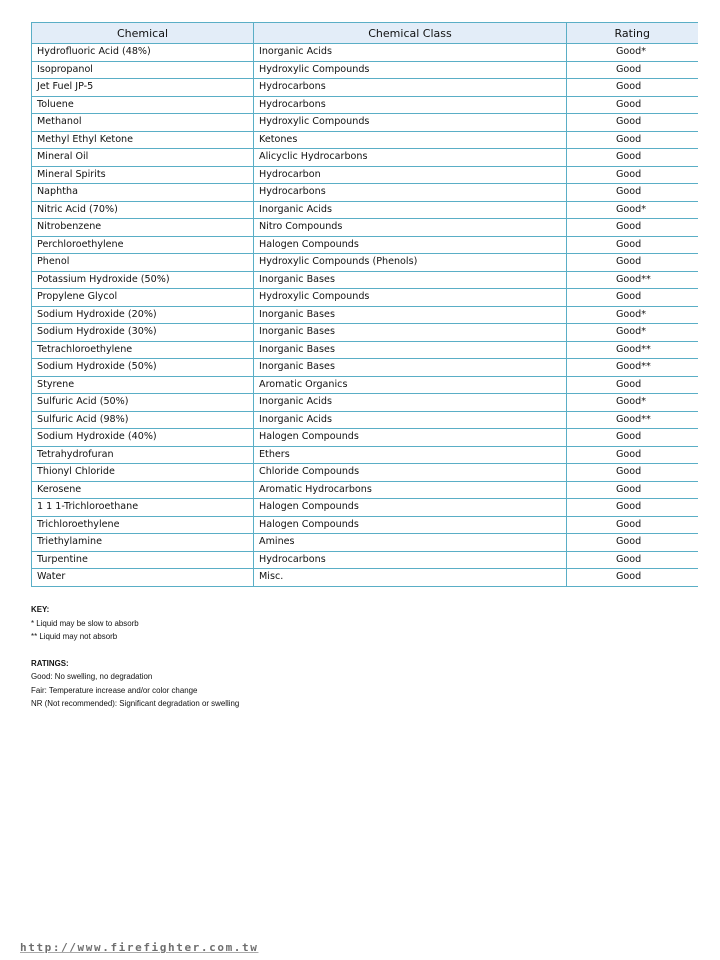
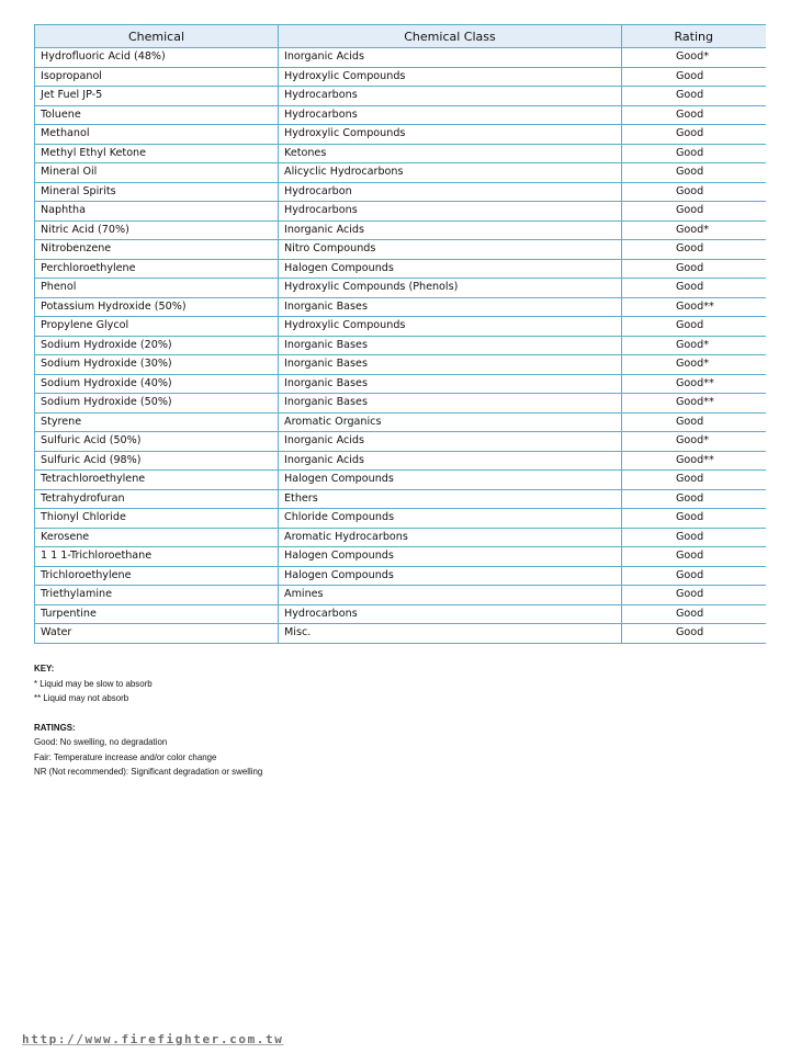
  Chemical	Chemical Class	Rating
  Hydrofluoric Acid (48%)	Inorganic Acids	Good*
  Isopropanol	Hydroxylic Compounds	Good
  Jet Fuel JP-5	Hydrocarbons	Good
  Toluene	Hydrocarbons	Good
  Methanol	Hydroxylic Compounds	Good
  Methyl Ethyl Ketone	Ketones	Good
  Mineral Oil	Alicyclic Hydrocarbons	Good
  Mineral Spirits	Hydrocarbon	Good
  Naphtha	Hydrocarbons	Good
  Nitric Acid (70%)	Inorganic Acids	Good*
  Nitrobenzene	Nitro Compounds	Good
  Perchloroethylene	Halogen Compounds	Good
  Phenol	Hydroxylic Compounds (Phenols)	Good
  Potassium Hydroxide (50%)	Inorganic Bases	Good**
  Propylene Glycol	Hydroxylic Compounds	Good
  Sodium Hydroxide (20%)	Inorganic Bases	Good*
  Sodium Hydroxide (30%)	Inorganic Bases	Good*
- Tetrachloroethylene	Inorganic Bases	Good**
+ Sodium Hydroxide (40%)	Inorganic Bases	Good**
  Sodium Hydroxide (50%)	Inorganic Bases	Good**
  Styrene	Aromatic Organics	Good
  Sulfuric Acid (50%)	Inorganic Acids	Good*
  Sulfuric Acid (98%)	Inorganic Acids	Good**
- Sodium Hydroxide (40%)	Halogen Compounds	Good
+ Tetrachloroethylene	Halogen Compounds	Good
  Tetrahydrofuran	Ethers	Good
  Thionyl Chloride	Chloride Compounds	Good
  Kerosene	Aromatic Hydrocarbons	Good
  1 1 1-Trichloroethane	Halogen Compounds	Good
  Trichloroethylene	Halogen Compounds	Good
  Triethylamine	Amines	Good
  Turpentine	Hydrocarbons	Good
  Water	Misc.	Good
  KEY:
  * Liquid may be slow to absorb
  ** Liquid may not absorb
  RATINGS:
  Good: No swelling, no degradation
  Fair: Temperature increase and/or color change
  NR (Not recommended): Significant degradation or swelling
  http://www.firefighter.com.tw
